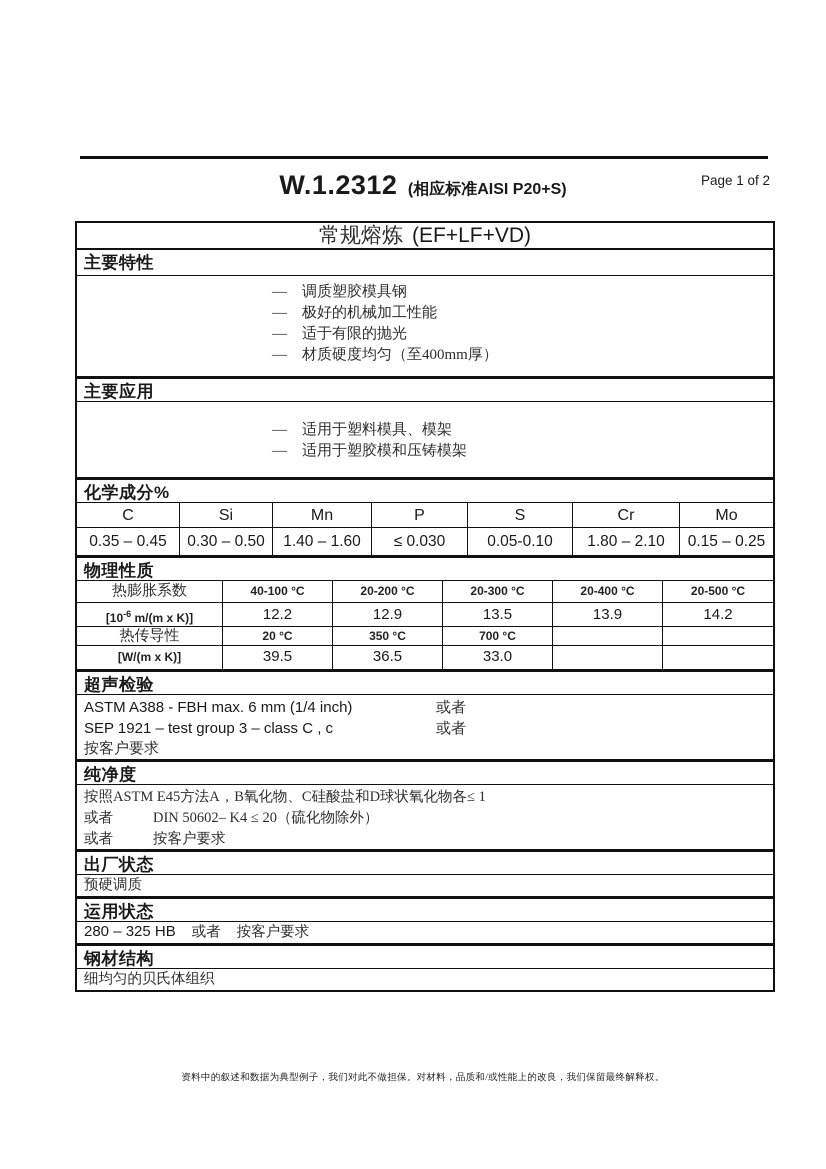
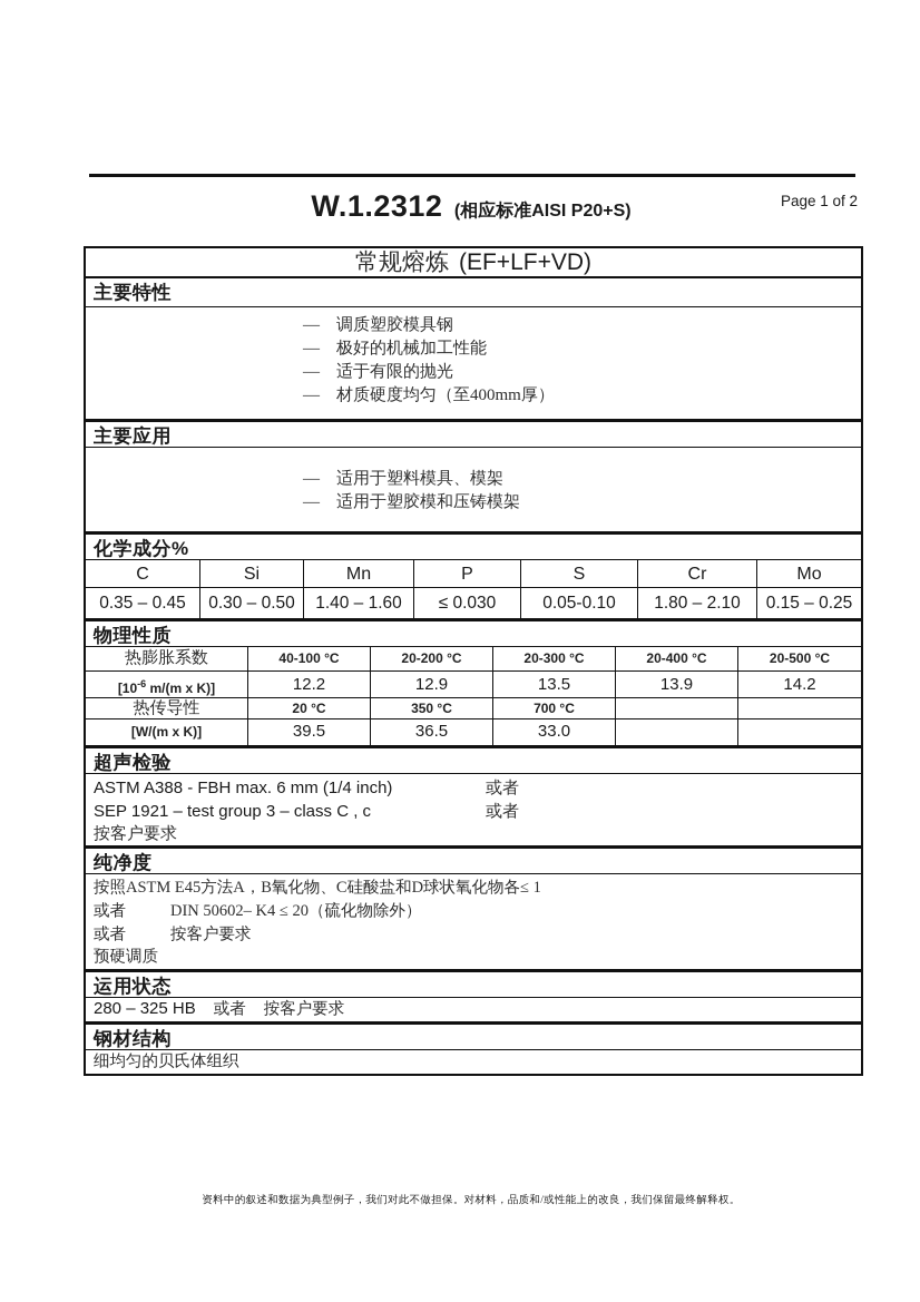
  W.1.2312 (相应标准AISI P20+S)
  Page 1 of 2
  常规熔炼
  (EF+LF+VD)
  主要特性
  — 调质塑胶模具钢
  — 极好的机械加工性能
  — 适于有限的抛光
  — 材质硬度均匀（至400mm厚）
  主要应用
  — 适用于塑料模具、模架
  — 适用于塑胶模和压铸模架
  化学成分%
  C
  Si
  Mn
  P
  S
  Cr
  Mo
  0.35 – 0.45
  0.30 – 0.50
  1.40 – 1.60
  ≤ 0.030
  0.05-0.10
  1.80 – 2.10
  0.15 – 0.25
  物理性质
  热膨胀系数
  40-100 °C
  20-200 °C
  20-300 °C
  20-400 °C
  20-500 °C
  [10-6 m/(m x K)]
  12.2
  12.9
  13.5
  13.9
  14.2
  热传导性
  20 °C
  350 °C
  700 °C
  [W/(m x K)]
  39.5
  36.5
  33.0
  超声检验
  ASTM A388 - FBH max. 6 mm (1/4 inch) 或者
  SEP 1921 – test group 3 – class C , c 或者
  按客户要求
  纯净度
  按照ASTM E45方法A，B氧化物、C硅酸盐和D球状氧化物各≤ 1
  或者 DIN 50602– K4 ≤ 20（硫化物除外）
  或者 按客户要求
- 出厂状态
  预硬调质
  运用状态
  280 – 325 HB 或者 按客户要求
  钢材结构
  细均匀的贝氏体组织
  资料中的叙述和数据为典型例子，我们对此不做担保。对材料，品质和/或性能上的改良，我们保留最终解释权。
